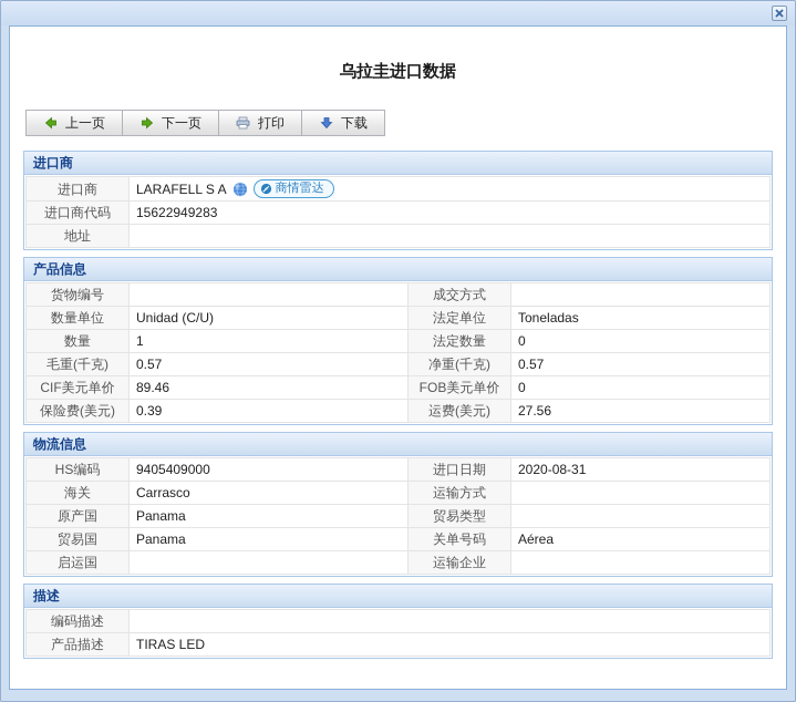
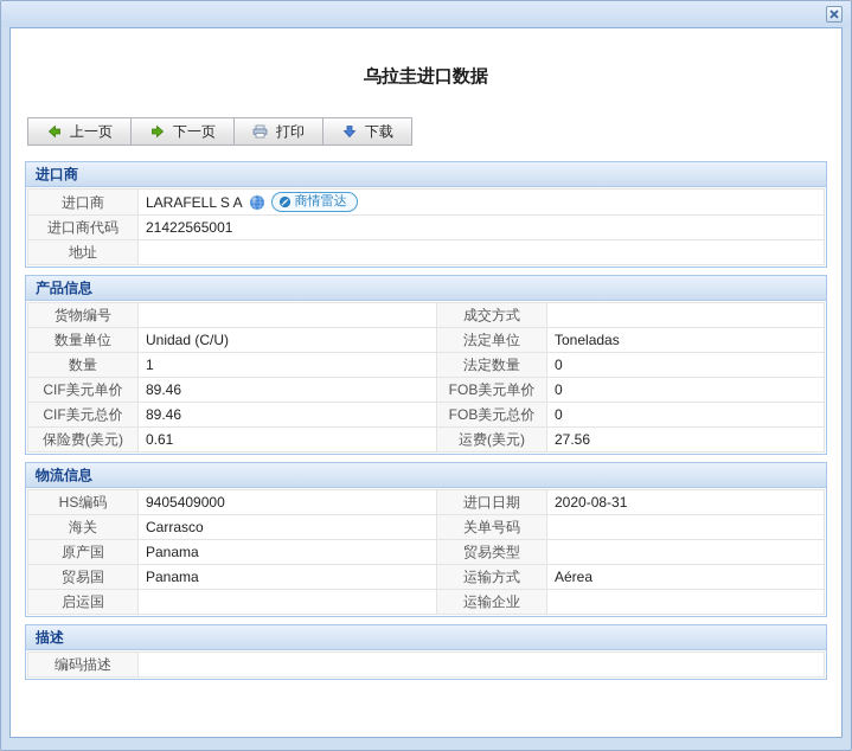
  乌拉圭进口数据
  上一页
  下一页
  打印
  下载
  进口商
  进口商	LARAFELL S A 商情雷达
- 进口商代码	15622949283
+ 进口商代码	21422565001
  地址
  产品信息
  货物编号		成交方式
  数量单位	Unidad (C/U)	法定单位	Toneladas
  数量	1	法定数量	0
- 毛重(千克)	0.57	净重(千克)	0.57
  CIF美元单价	89.46	FOB美元单价	0
+ CIF美元总价	89.46	FOB美元总价	0
- 保险费(美元)	0.39	运费(美元)	27.56
+ 保险费(美元)	0.61	运费(美元)	27.56
  物流信息
  HS编码	9405409000	进口日期	2020-08-31
- 海关	Carrasco	运输方式
+ 海关	Carrasco	关单号码
  原产国	Panama	贸易类型
- 贸易国	Panama	关单号码	Aérea
+ 贸易国	Panama	运输方式	Aérea
  启运国		运输企业
  描述
  编码描述
- 产品描述	TIRAS LED
